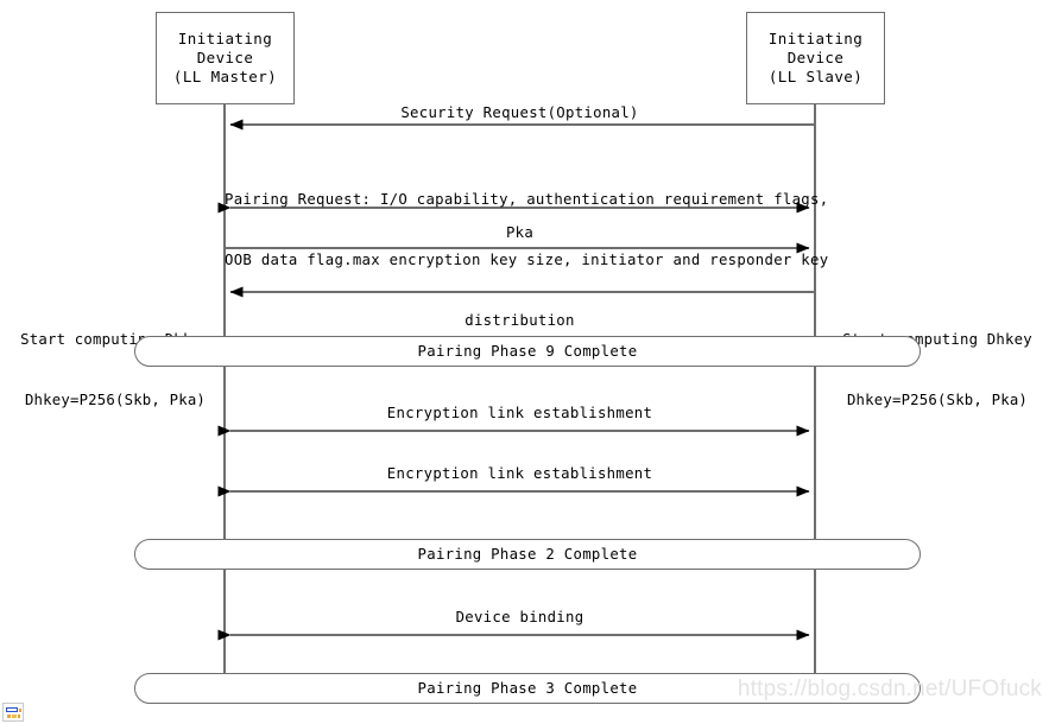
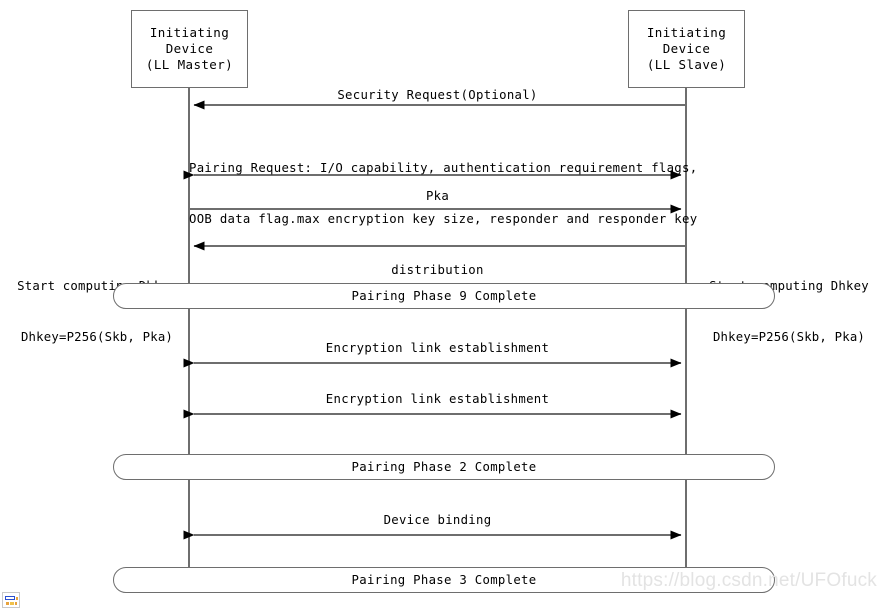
  Initiating
  Device
  (LL Master)
  Initiating
  Device
  (LL Slave)
  Security Request(Optional)
  Pairing Request: I/O capability, authentication requirement flags,
- OOB data flag.max encryption key size, initiator and responder key
+ OOB data flag.max encryption key size, responder and responder key
  distribution
  Pka
  Encryption link establishment
  Encryption link establishment
  Device binding
  Dhkey=P256(Skb, Pka)
  Dhkey=P256(Skb, Pka)
  Pairing Phase 9 Complete
  Pairing Phase 2 Complete
  Pairing Phase 3 Complete
  https://blog.csdn.net/UFOfuck
